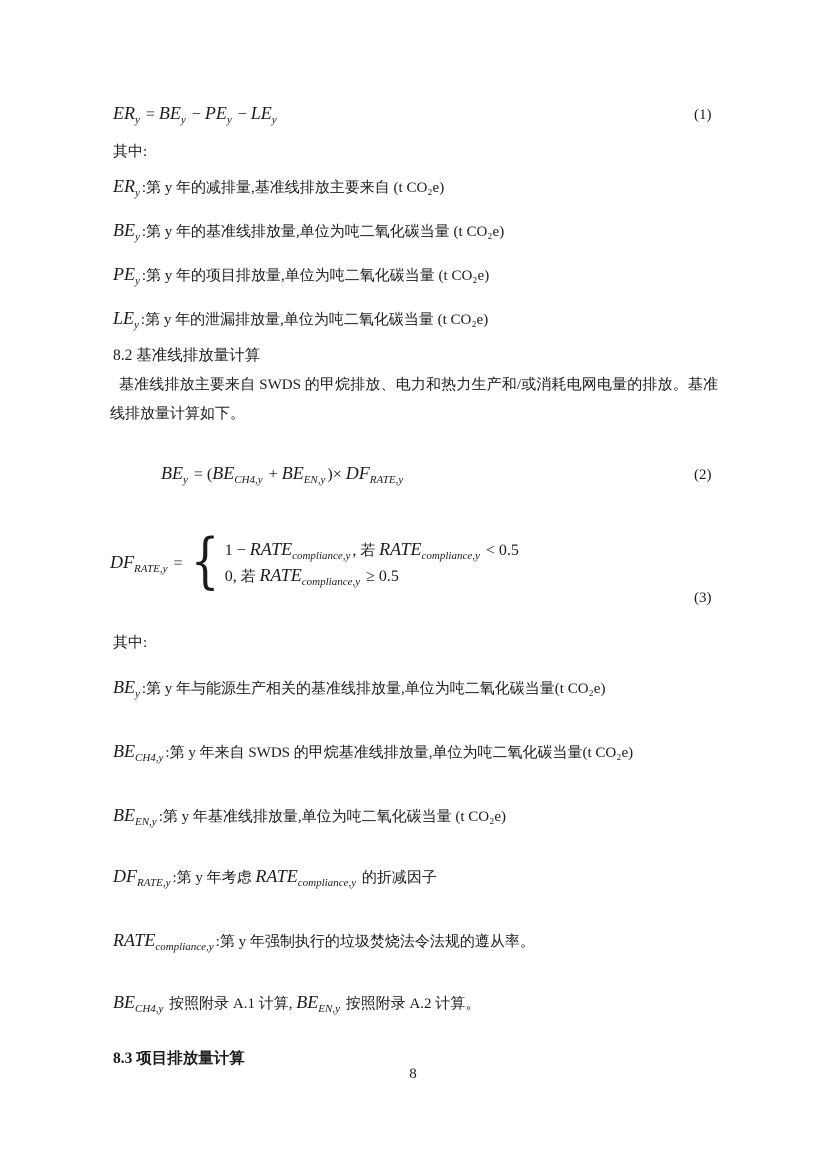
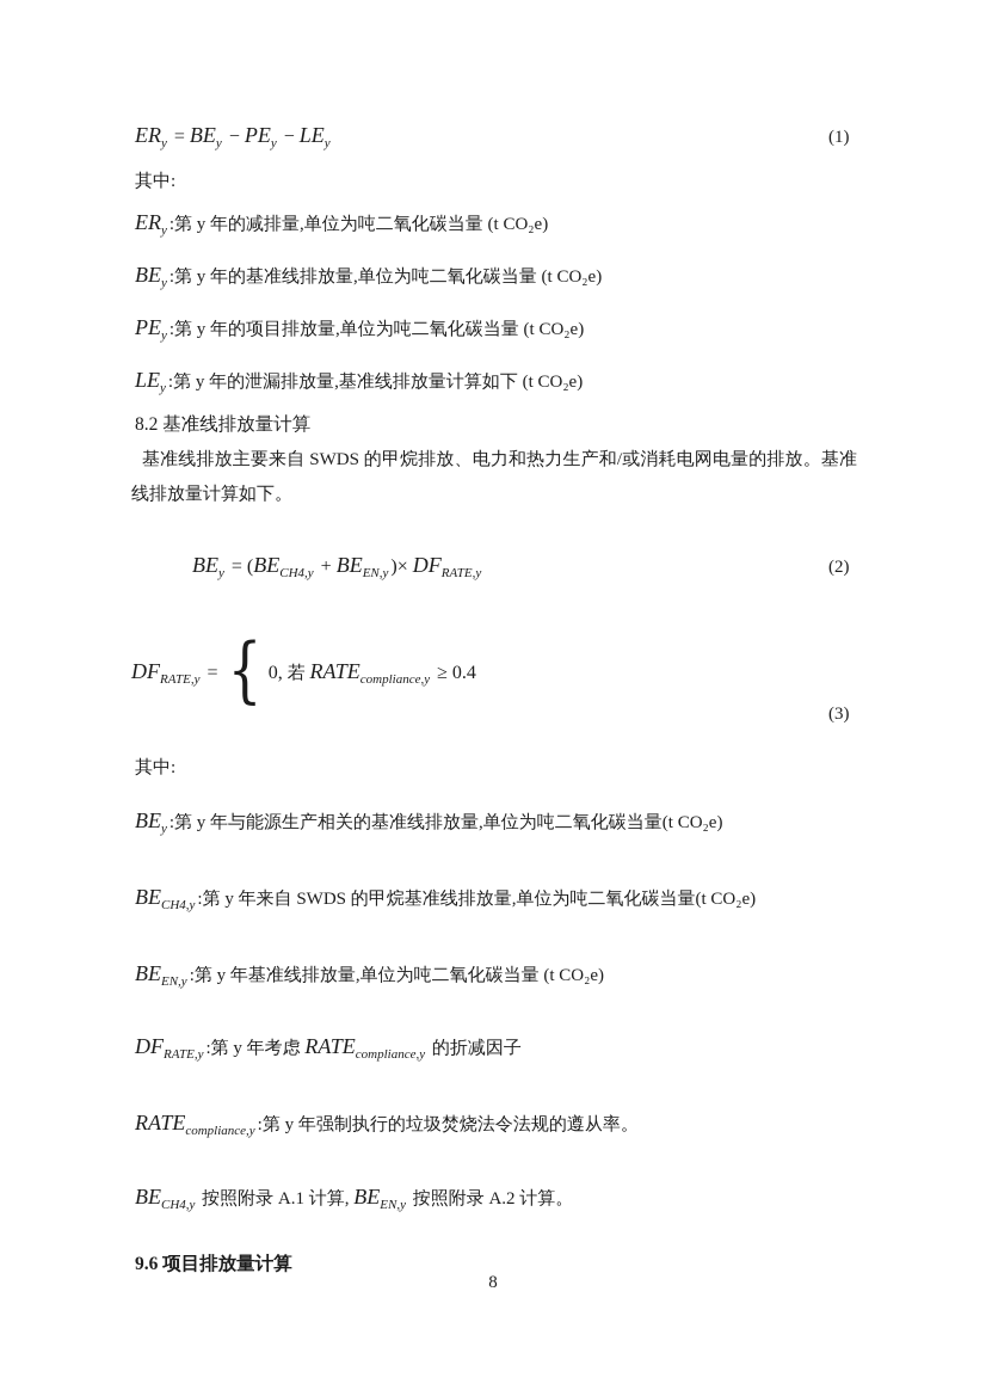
  ERy = BEy − PEy − LEy
  (1)
  其中:
- ERy :第 y 年的减排量,基准线排放主要来自 (t CO₂e)
+ ERy :第 y 年的减排量,单位为吨二氧化碳当量 (t CO₂e)
  BEy :第 y 年的基准线排放量,单位为吨二氧化碳当量 (t CO₂e)
  PEy :第 y 年的项目排放量,单位为吨二氧化碳当量 (t CO₂e)
- LEy :第 y 年的泄漏排放量,单位为吨二氧化碳当量 (t CO₂e)
+ LEy :第 y 年的泄漏排放量,基准线排放量计算如下 (t CO₂e)
  8.2 基准线排放量计算
  基准线排放主要来自 SWDS 的甲烷排放、电力和热力生产和/或消耗电网电量的排放。基准线排放量计算如下。
  BEy = (BECH4,y + BEEN,y )× DFRATE,y
  (2)
  DFRATE,y =
  {
- 1 − RATEcompliance,y , 若 RATEcompliance,y < 0.5
- 0, 若 RATEcompliance,y ≥ 0.5
+ 0, 若 RATEcompliance,y ≥ 0.4
  (3)
  其中:
  BEy :第 y 年与能源生产相关的基准线排放量,单位为吨二氧化碳当量(t CO₂e)
  BECH4,y :第 y 年来自 SWDS 的甲烷基准线排放量,单位为吨二氧化碳当量(t CO₂e)
  BEEN,y :第 y 年基准线排放量,单位为吨二氧化碳当量 (t CO₂e)
  DFRATE,y :第 y 年考虑 RATEcompliance,y 的折减因子
  RATEcompliance,y :第 y 年强制执行的垃圾焚烧法令法规的遵从率。
  BECH4,y 按照附录 A.1 计算, BEEN,y 按照附录 A.2 计算。
- 8.3 项目排放量计算
+ 9.6 项目排放量计算
  8
